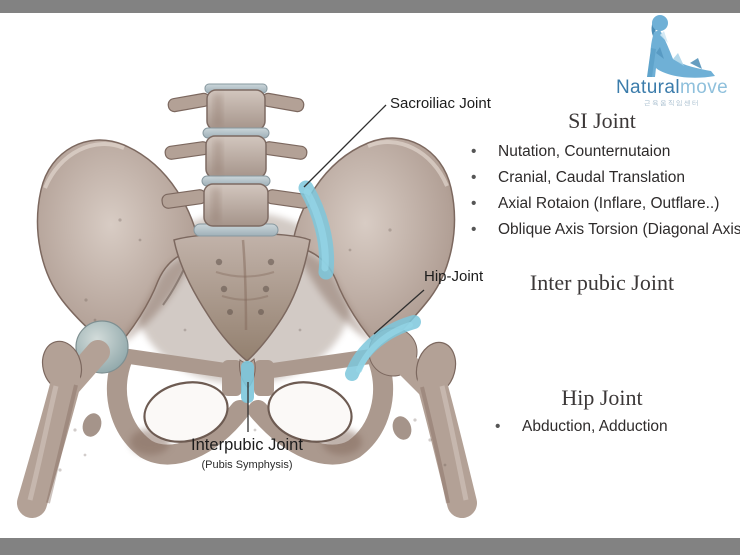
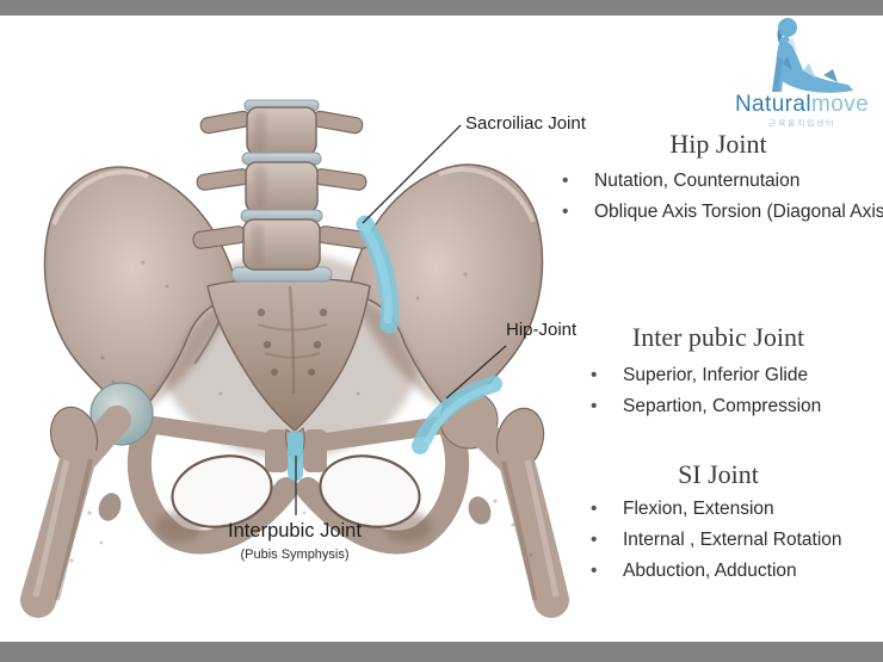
  Naturalmove
  Sacroiliac Joint
  Hip-Joint
  Interpubic Joint
  (Pubis Symphysis)
- SI Joint
+ Hip Joint
  Nutation, Counternutaion
- Cranial, Caudal Translation
- Axial Rotaion (Inflare, Outflare..)
  Oblique Axis Torsion (Diagonal Axis
  Inter pubic Joint
+ Superior, Inferior Glide
+ Separtion, Compression
- Hip Joint
+ SI Joint
+ Flexion, Extension
+ Internal , External Rotation
  Abduction, Adduction
